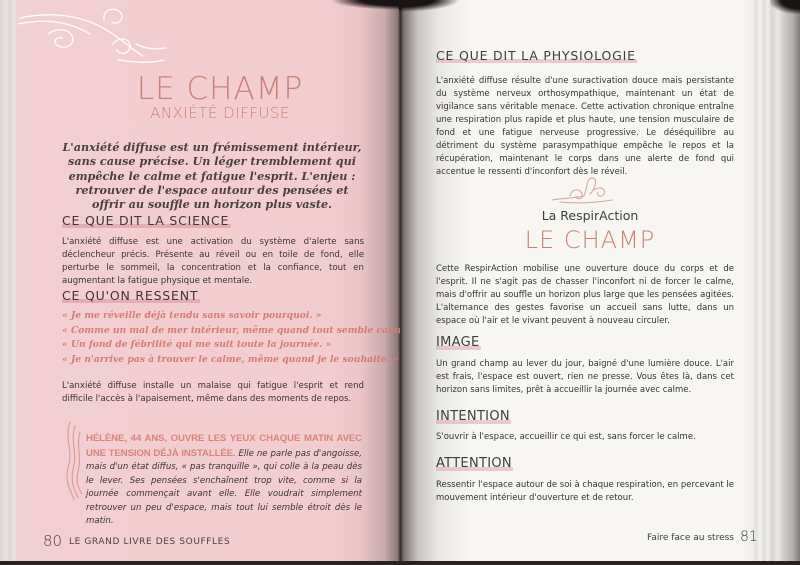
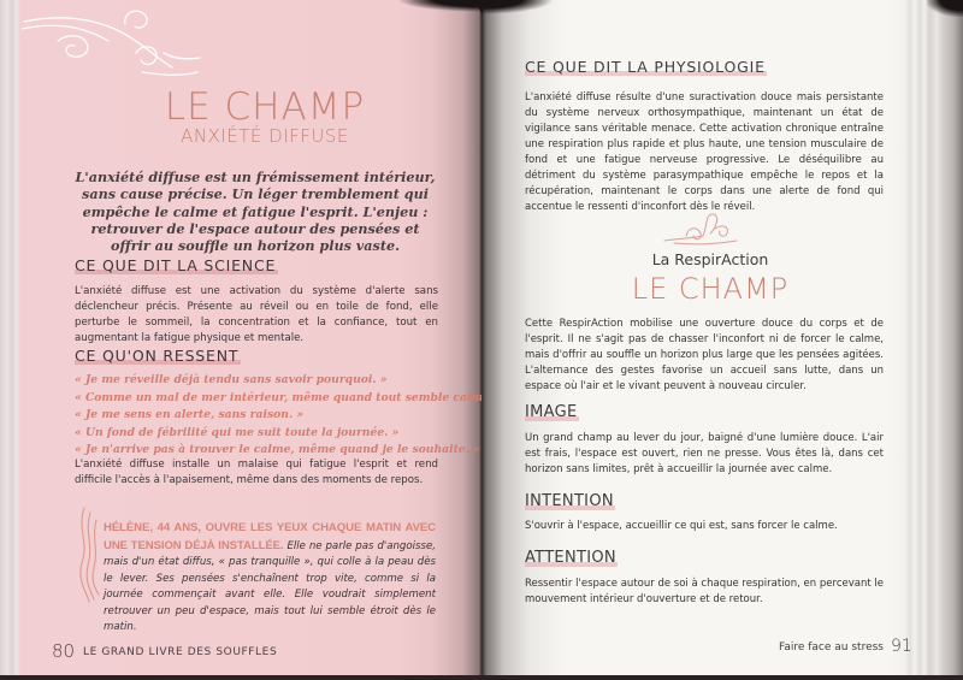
  LE CHAMP
  ANXIÉTÉ DIFFUSE
  L'anxiété diffuse est un frémissement intérieur, sans cause précise. Un léger tremblement qui empêche le calme et fatigue l'esprit. L'enjeu : retrouver de l'espace autour des pensées et offrir au souffle un horizon plus vaste.
  CE QUE DIT LA SCIENCE
  L'anxiété diffuse est une activation du système d'alerte sans déclencheur précis. Présente au réveil ou en toile de fond, elle perturbe le sommeil, la concentration et la confiance, tout en augmentant la fatigue physique et mentale.
  CE QU'ON RESSENT
  « Je me réveille déjà tendu sans savoir pourquoi. »
  « Comme un mal de mer intérieur, même quand tout semble calm
+ « Je me sens en alerte, sans raison. »
  « Un fond de fébrilité qui me suit toute la journée. »
  « Je n'arrive pas à trouver le calme, même quand je le souhaite. »
  L'anxiété diffuse installe un malaise qui fatigue l'esprit et rend difficile l'accès à l'apaisement, même dans des moments de repos.
  HÉLÈNE, 44 ANS, OUVRE LES YEUX CHAQUE MATIN AVEC UNE TENSION DÉJÀ INSTALLÉE. Elle ne parle pas d'angoisse, mais d'un état diffus, « pas tranquille », qui colle à la peau dès le lever. Ses pensées s'enchaînent trop vite, comme si la journée commençait avant elle. Elle voudrait simplement retrouver un peu d'espace, mais tout lui semble étroit dès le matin.
  80
  LE GRAND LIVRE DES SOUFFLES
  CE QUE DIT LA PHYSIOLOGIE
  L'anxiété diffuse résulte d'une suractivation douce mais persistante du système nerveux orthosympathique, maintenant un état de vigilance sans véritable menace. Cette activation chronique entraîne une respiration plus rapide et plus haute, une tension musculaire de fond et une fatigue nerveuse progressive. Le déséquilibre au détriment du système parasympathique empêche le repos et la récupération, maintenant le corps dans une alerte de fond qui accentue le ressenti d'inconfort dès le réveil.
  La RespirAction
  LE CHAMP
  Cette RespirAction mobilise une ouverture douce du corps et de l'esprit. Il ne s'agit pas de chasser l'inconfort ni de forcer le calme, mais d'offrir au souffle un horizon plus large que les pensées agitées. L'alternance des gestes favorise un accueil sans lutte, dans un espace où l'air et le vivant peuvent à nouveau circuler.
  IMAGE
  Un grand champ au lever du jour, baigné d'une lumière douce. L'air est frais, l'espace est ouvert, rien ne presse. Vous êtes là, dans cet horizon sans limites, prêt à accueillir la journée avec calme.
  INTENTION
  S'ouvrir à l'espace, accueillir ce qui est, sans forcer le calme.
  ATTENTION
  Ressentir l'espace autour de soi à chaque respiration, en percevant le mouvement intérieur d'ouverture et de retour.
  Faire face au stress
- 81
+ 91
